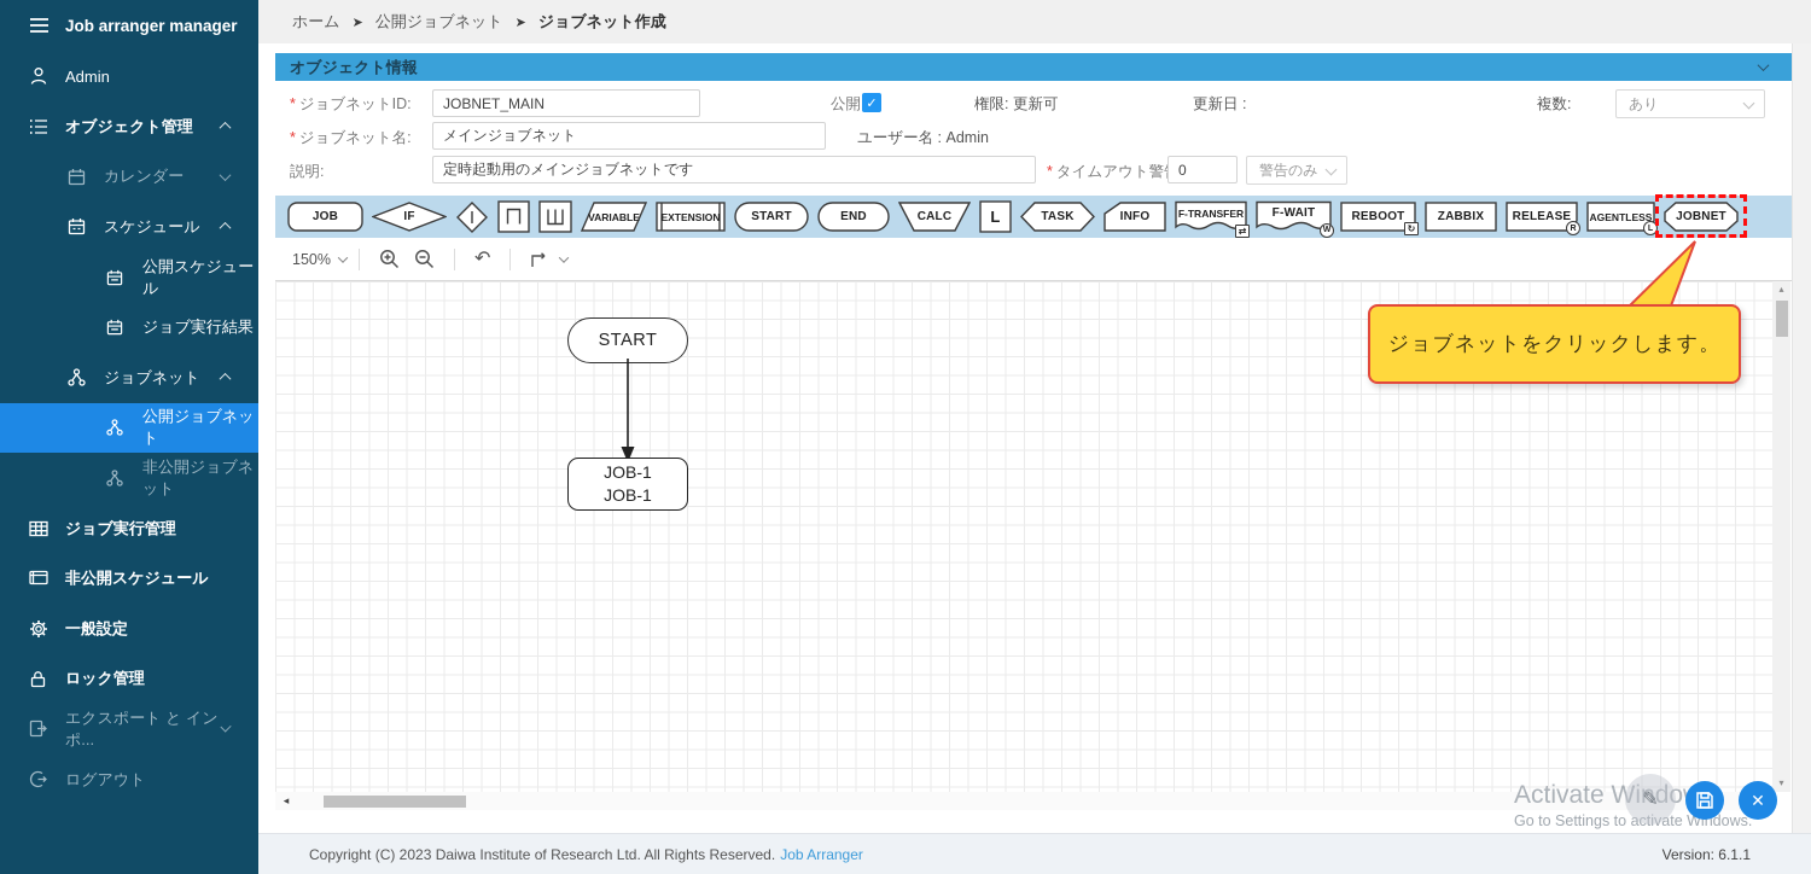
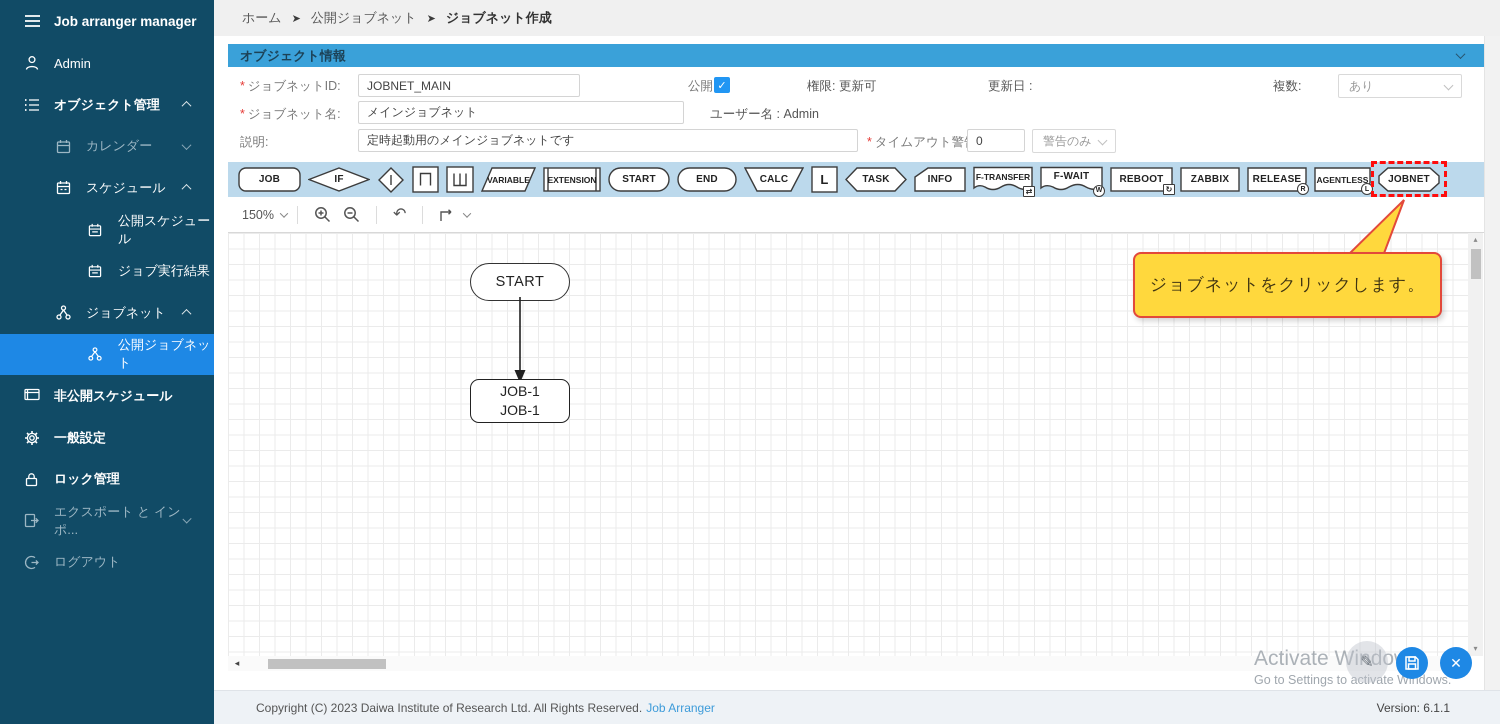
  Job arranger manager
  Admin
  オブジェクト管理
  カレンダー
  スケジュール
  公開スケジュール
  ジョブ実行結果
  ジョブネット
  公開ジョブネット
- 非公開ジョブネット
- ジョブ実行管理
  非公開スケジュール
  一般設定
  ロック管理
  エクスポート と インポ...
  ログアウト
  ホーム
  ➤
  公開ジョブネット
  ➤
  ジョブネット作成
  オブジェクト情報
  * ジョブネットID:
  JOBNET_MAIN
  ✓
  権限: 更新可
  更新日 :
  複数:
  あり
  * ジョブネット名:
  メインジョブネット
  ユーザー名 : Admin
  説明:
  定時起動用のメインジョブネットです
  0
  警告のみ
  JOB
  IF
  VARIABLE
  EXTENSION
  START
  END
  CALC
  L
  TASK
  INFO
  F-TRANSFER
  ⇄
  F-WAIT
  REBOOT
  ↻
  ZABBIX
  RELEASE
  AGENTLESS
  JOBNET
  150%
  ↶
  START
  JOB-1
  JOB-1
  ジョブネットをクリックします。
  ▴
  ▾
  ◂
  Activate Windo
  Go to Settings to activate Windows.
  ✎
  ✕
  Copyright (C) 2023 Daiwa Institute of Research Ltd. All Rights Reserved.
  Job Arranger
  Version: 6.1.1
